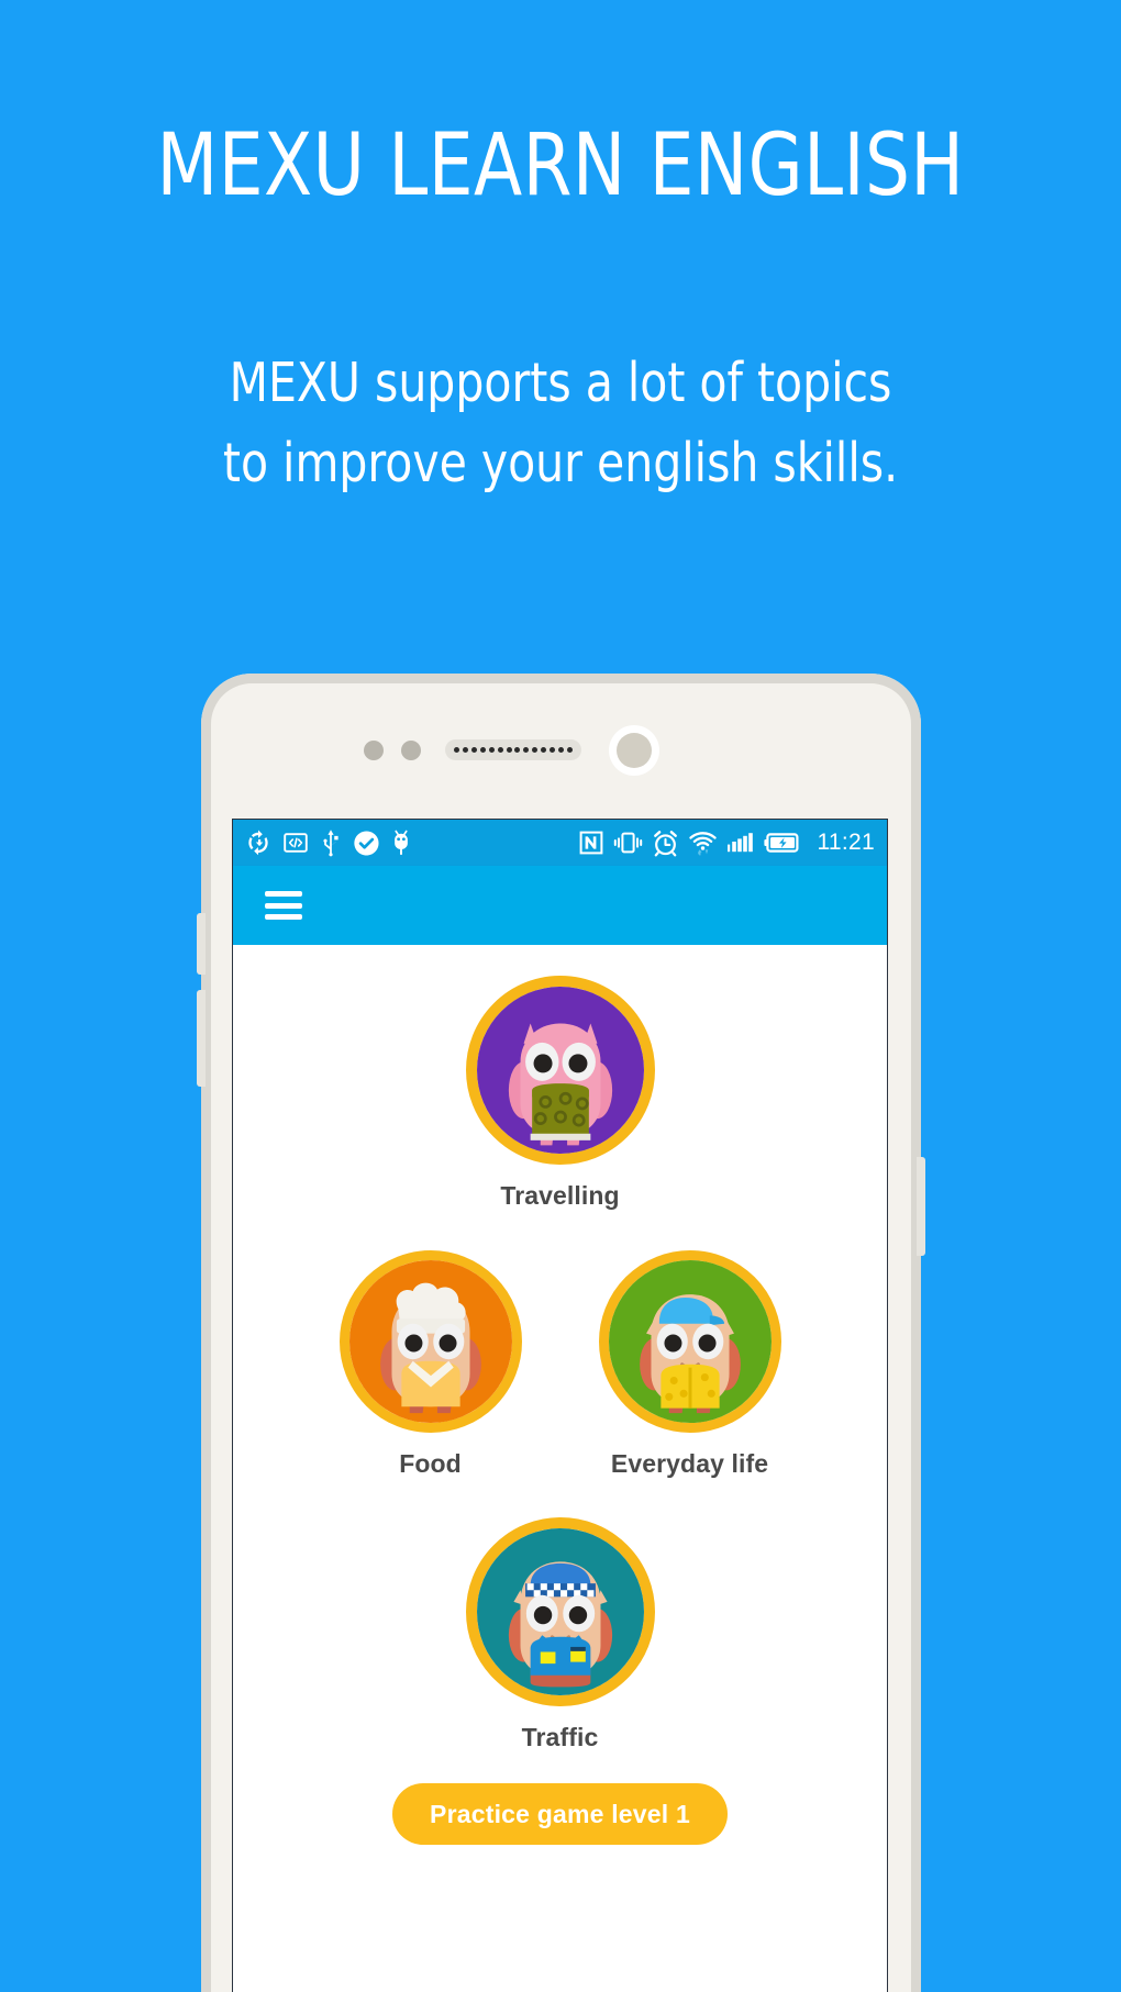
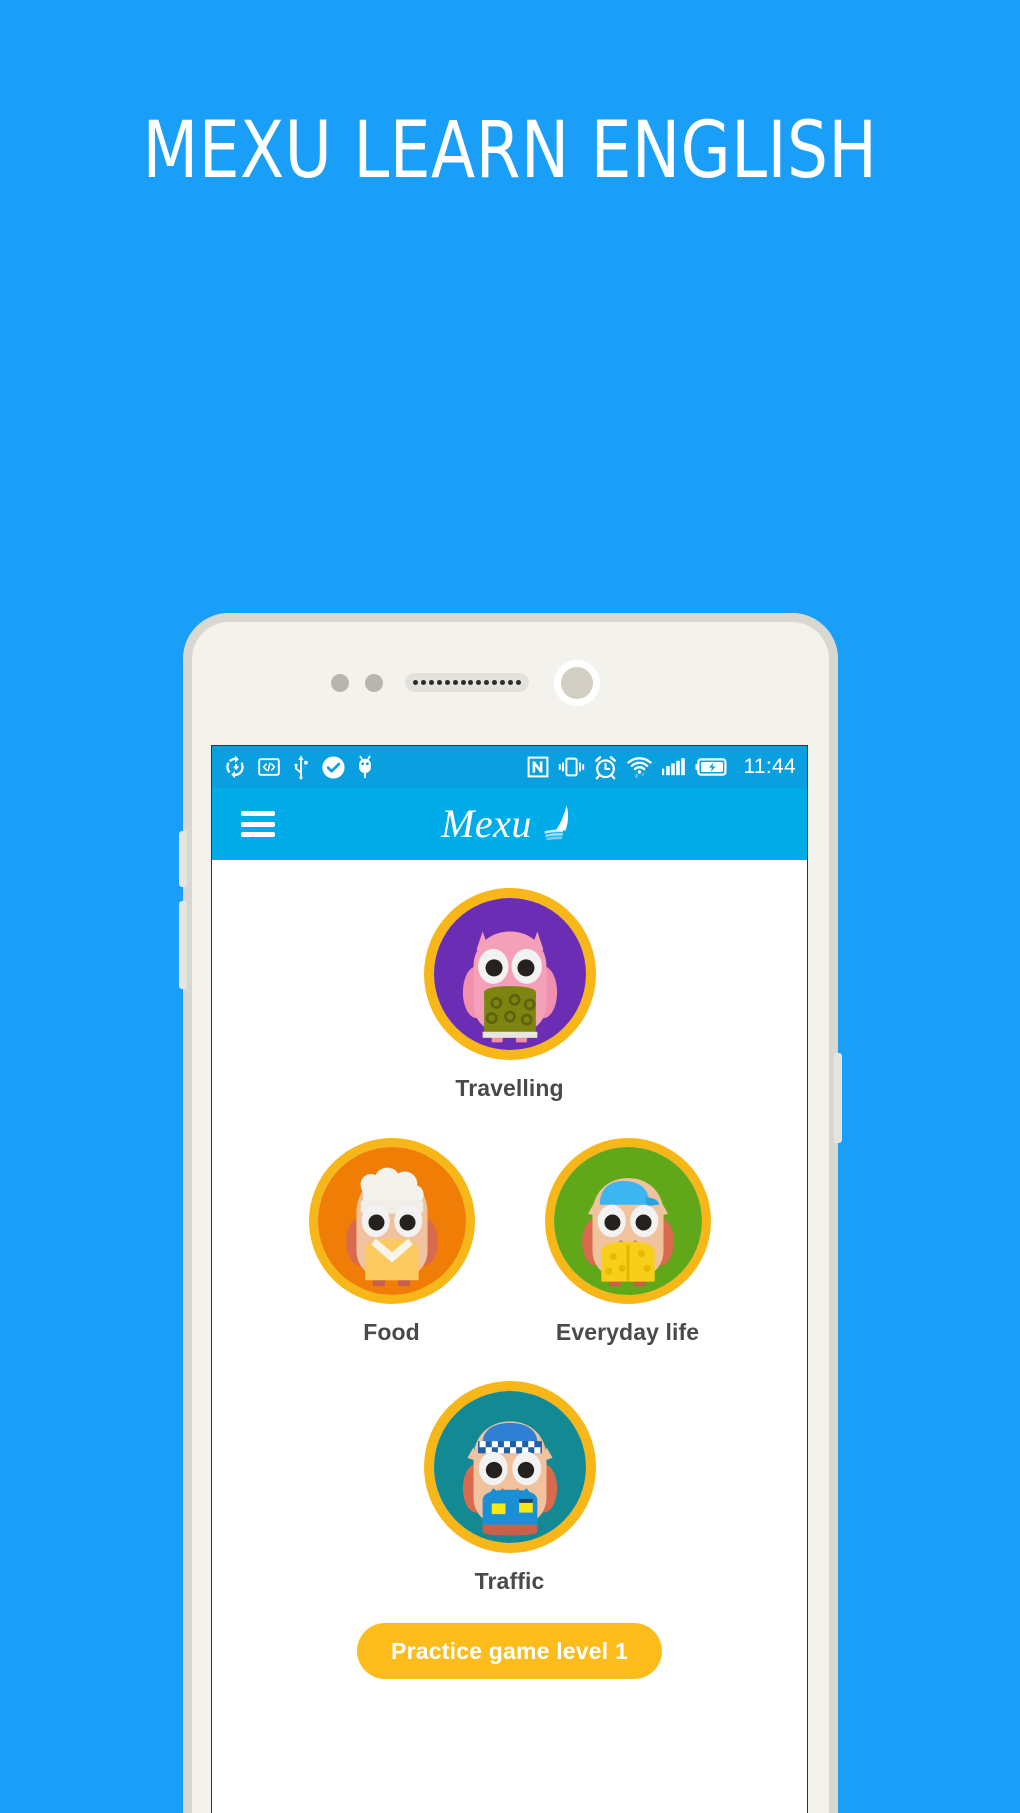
  MEXU LEARN ENGLISH
- MEXU supports a lot of topics
- to improve your english skills.
- 11:21
+ 11:44
+ Mexu
  Travelling
  Food
  Everyday life
  Traffic
  Practice game level 1
